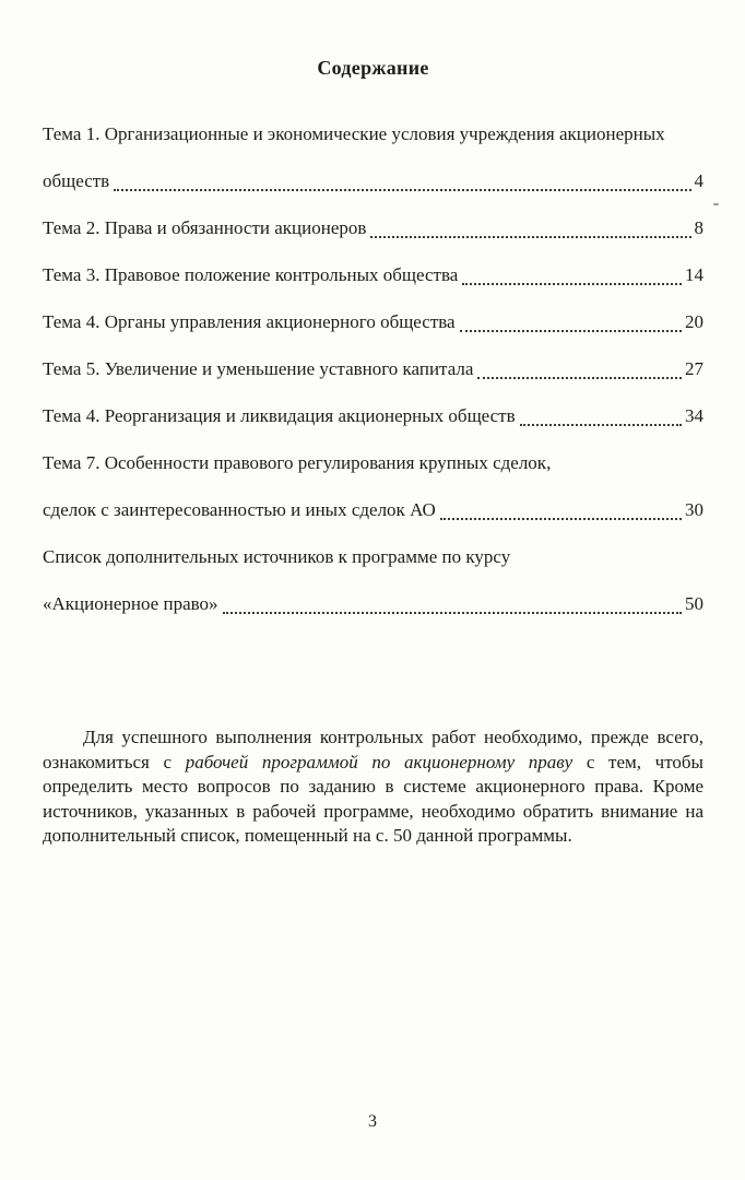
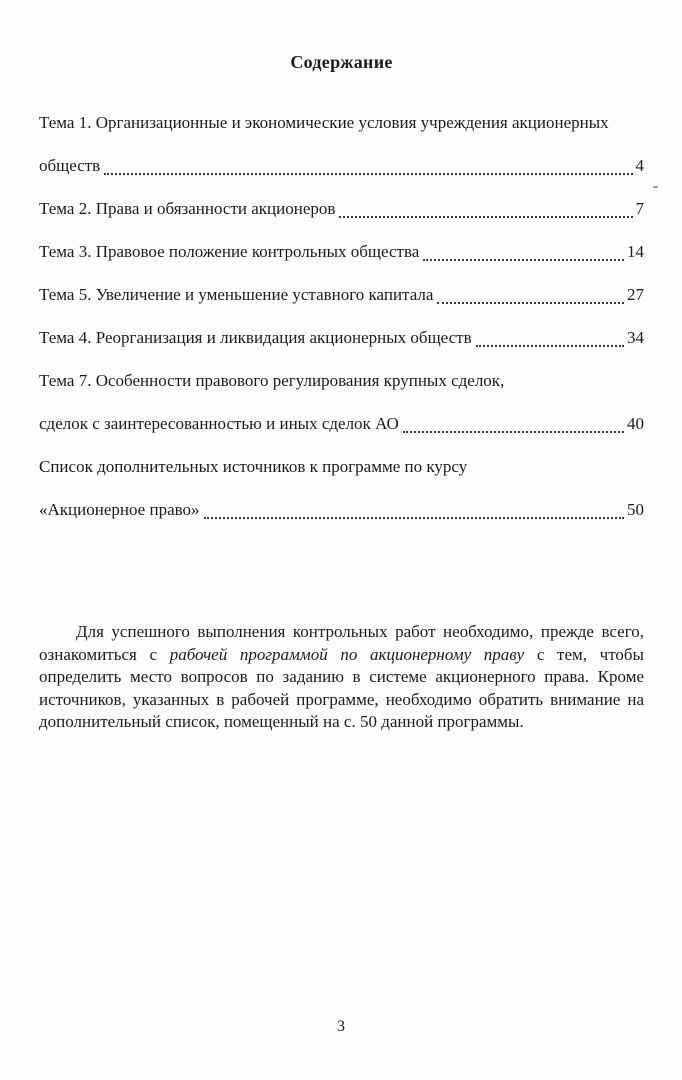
  Содержание
  Тема 1. Организационные и экономические условия учреждения акционерных
  обществ
  4
  Тема 2. Права и обязанности акционеров
- 8
+ 7
  Тема 3. Правовое положение контрольных общества
  14
- Тема 4. Органы управления акционерного общества
- 20
  Тема 5. Увеличение и уменьшение уставного капитала
  27
  Тема 4. Реорганизация и ликвидация акционерных обществ
  34
  Тема 7. Особенности правового регулирования крупных сделок,
  сделок с заинтересованностью и иных сделок АО
- 30
+ 40
  Список дополнительных источников к программе по курсу
  «Акционерное право»
  50
  Для успешного выполнения контрольных работ необходимо, прежде всего, ознакомиться с рабочей программой по акционерному праву с тем, чтобы определить место вопросов по заданию в системе акционерного права. Кроме источников, указанных в рабочей программе, необходимо обратить внимание на дополнительный список, помещенный на с. 50 данной программы.
  3
